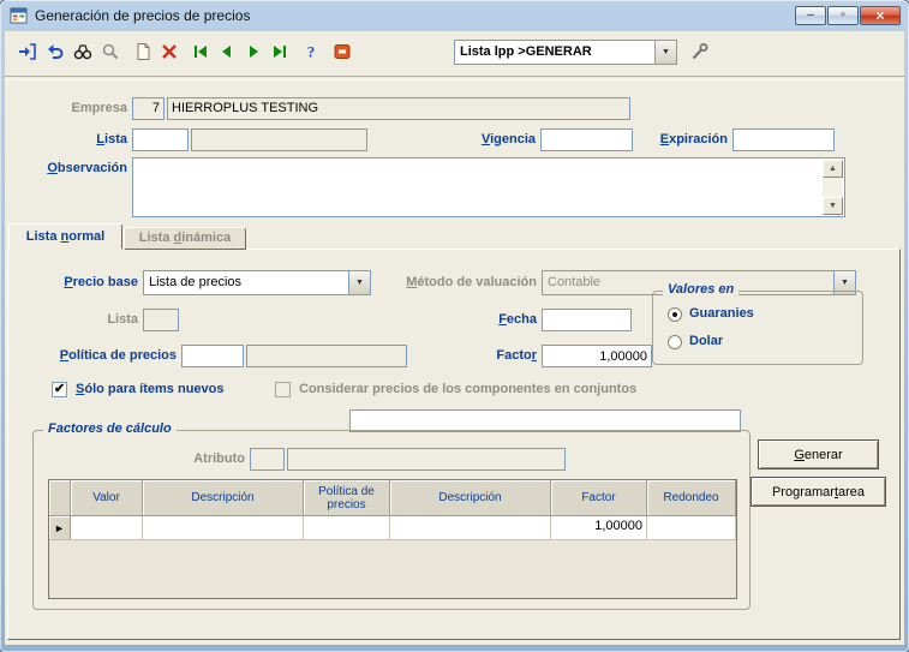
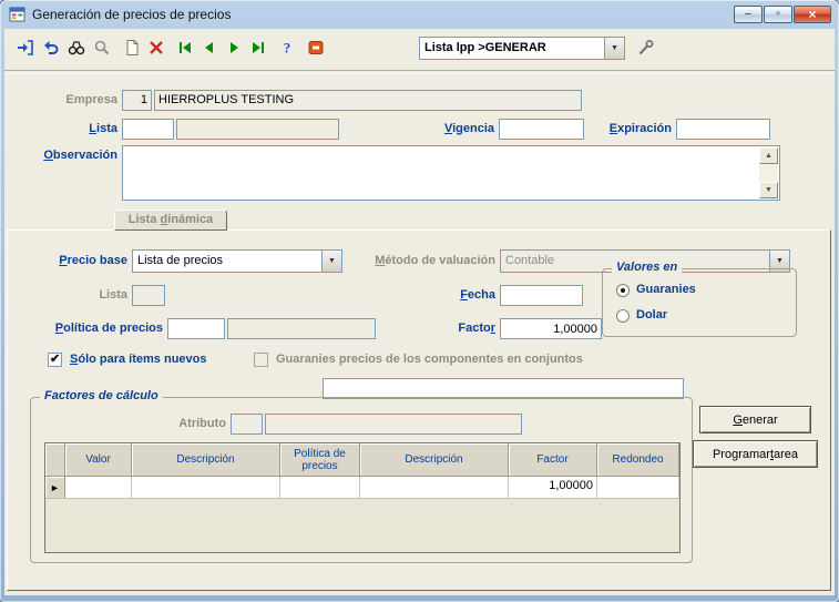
  Generación de precios de precios
  –
  ▫
  ×
  ?
  Lista lpp >GENERAR
  Empresa
- 7
+ 1
  HIERROPLUS TESTING
  Lista
  Vigencia
  Expiración
  Observación
- Lista normal
  Lista dinámica
  Precio base
  Lista de precios
  Método de valuación
  Contable
  Lista
  Fecha
  Valores en
  Guaranies
  Dolar
  Política de precios
  Factor
  1,00000
  Sólo para ítems nuevos
- Considerar precios de los componentes en conjuntos
+ Guaranies precios de los componentes en conjuntos
  Factores de cálculo
  Atributo
  Valor
  Descripción
  Política de precios
  Descripción
  Factor
  Redondeo
  ►
  1,00000
  G
  enerar
  Programar
  t
  area
